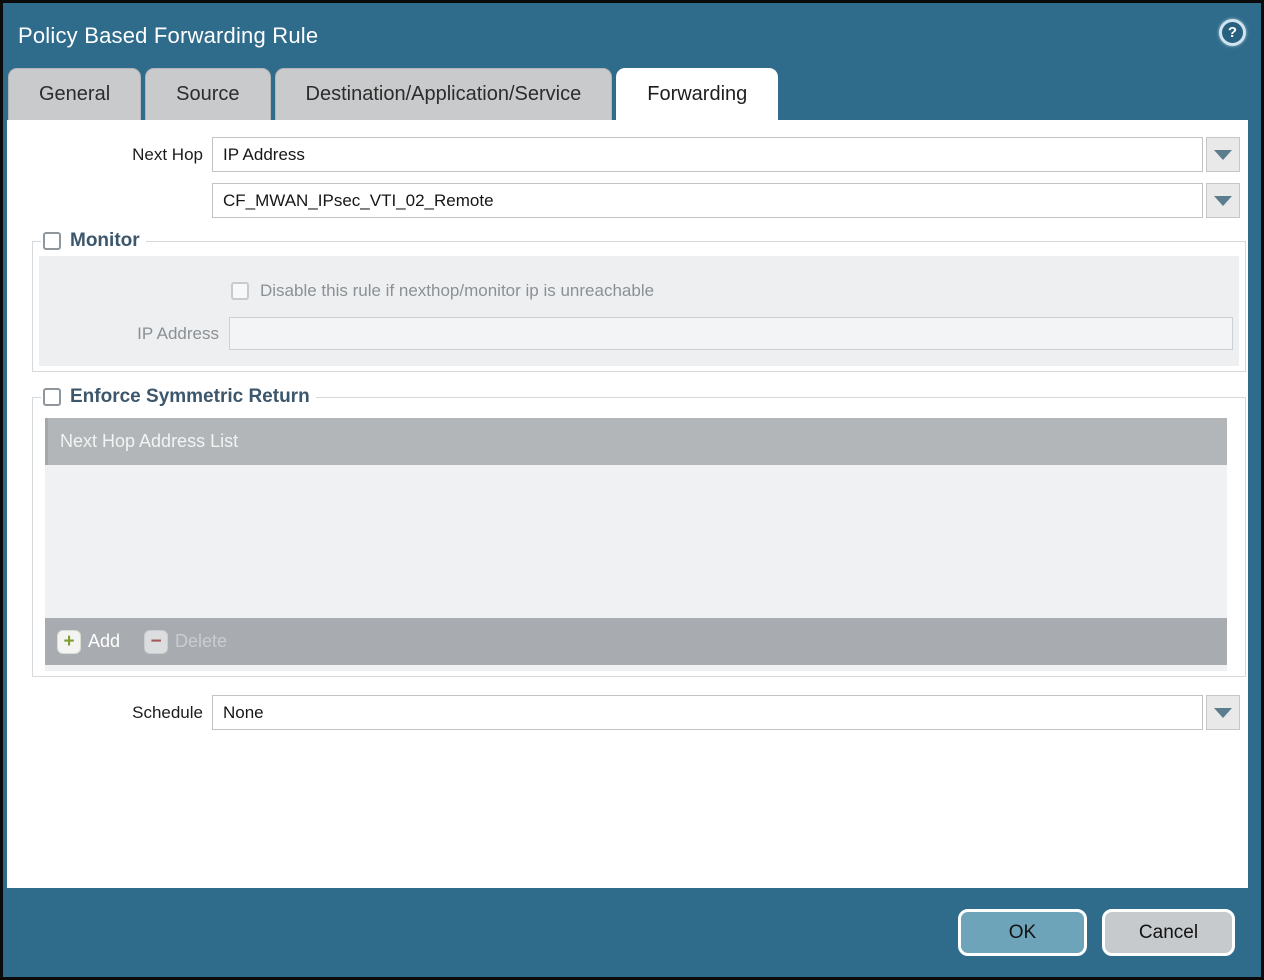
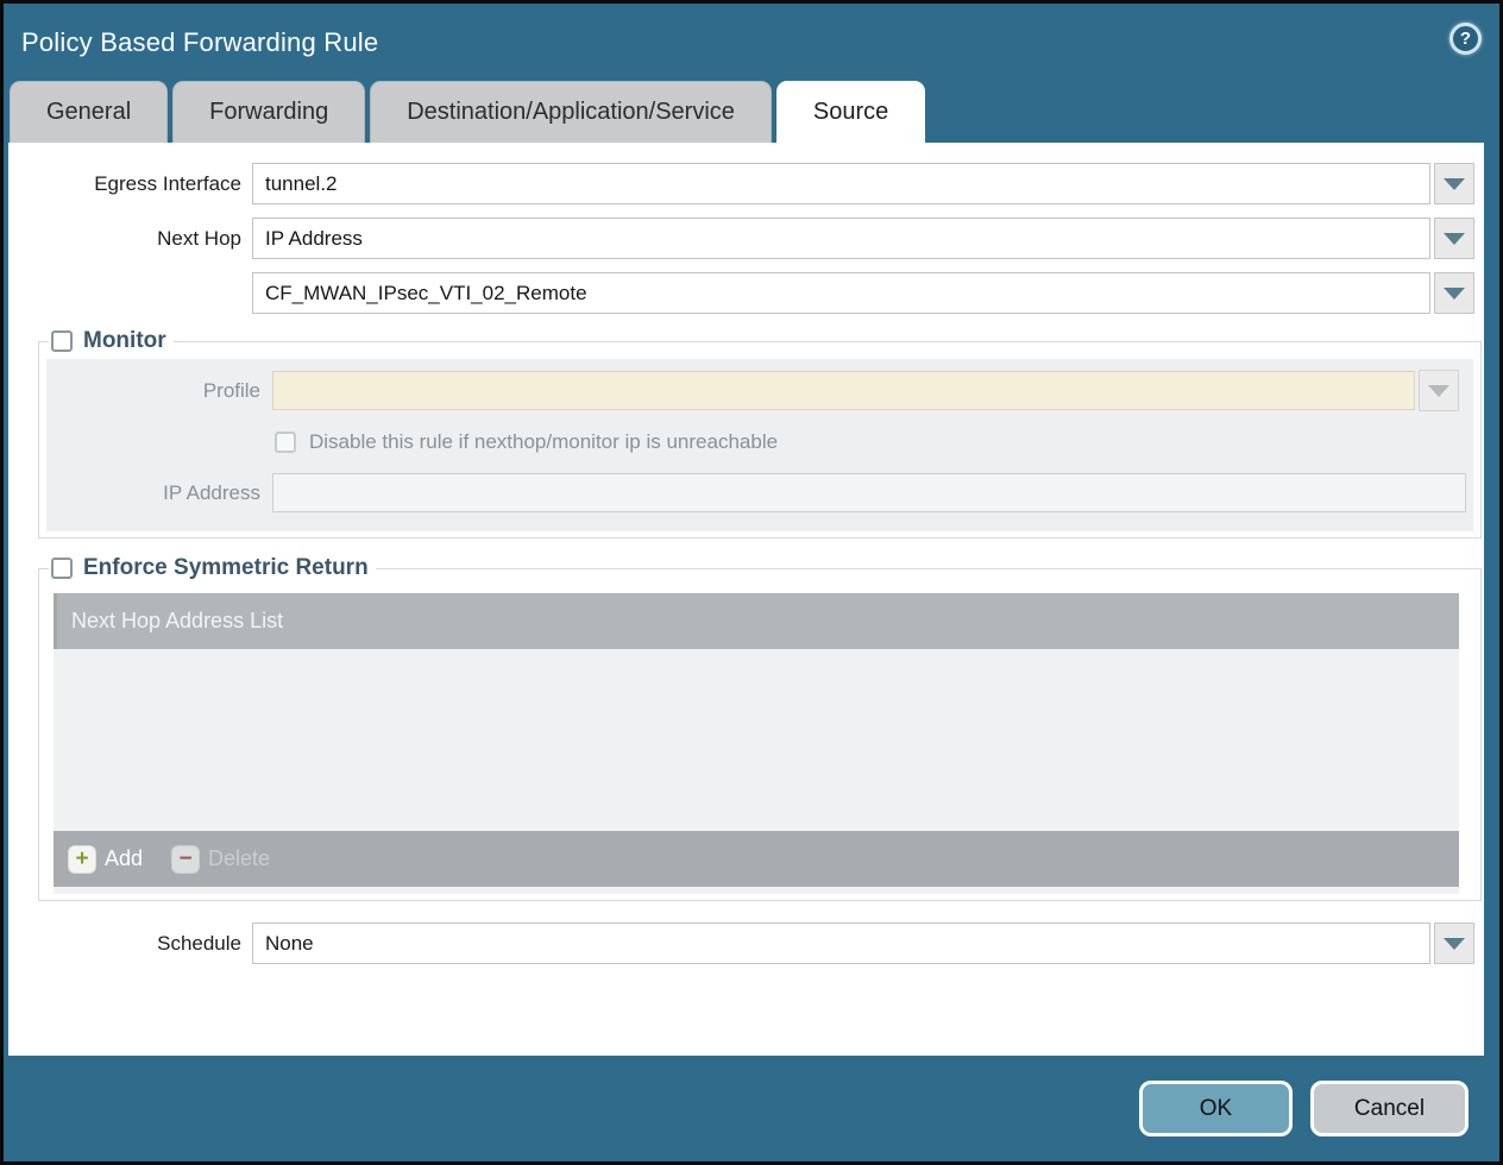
  Policy Based Forwarding Rule
  ?
  General
- Source
+ Forwarding
  Destination/Application/Service
- Forwarding
+ Source
+ Egress Interface
+ tunnel.2
  Next Hop
  IP Address
  CF_MWAN_IPsec_VTI_02_Remote
  Monitor
+ Profile
  Disable this rule if nexthop/monitor ip is unreachable
  IP Address
  Enforce Symmetric Return
  Next Hop Address List
  +
  Add
  −
  Delete
  Schedule
  None
  OK
  Cancel
